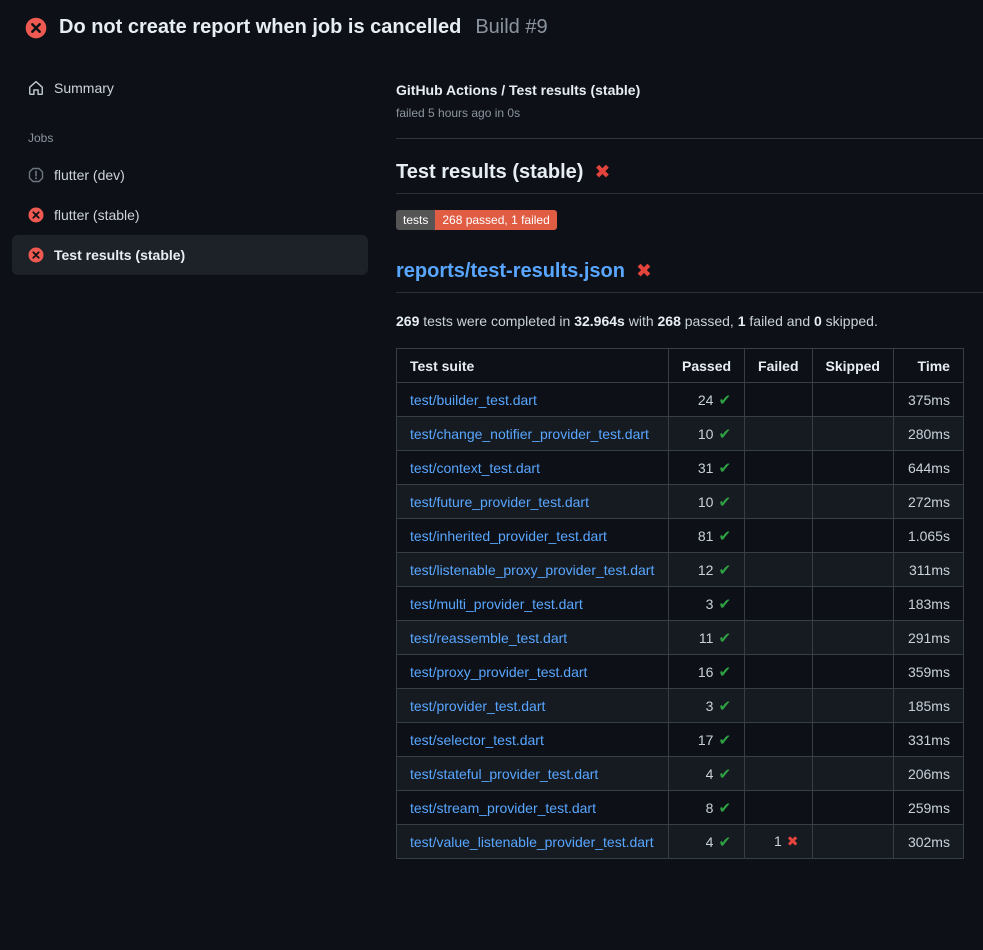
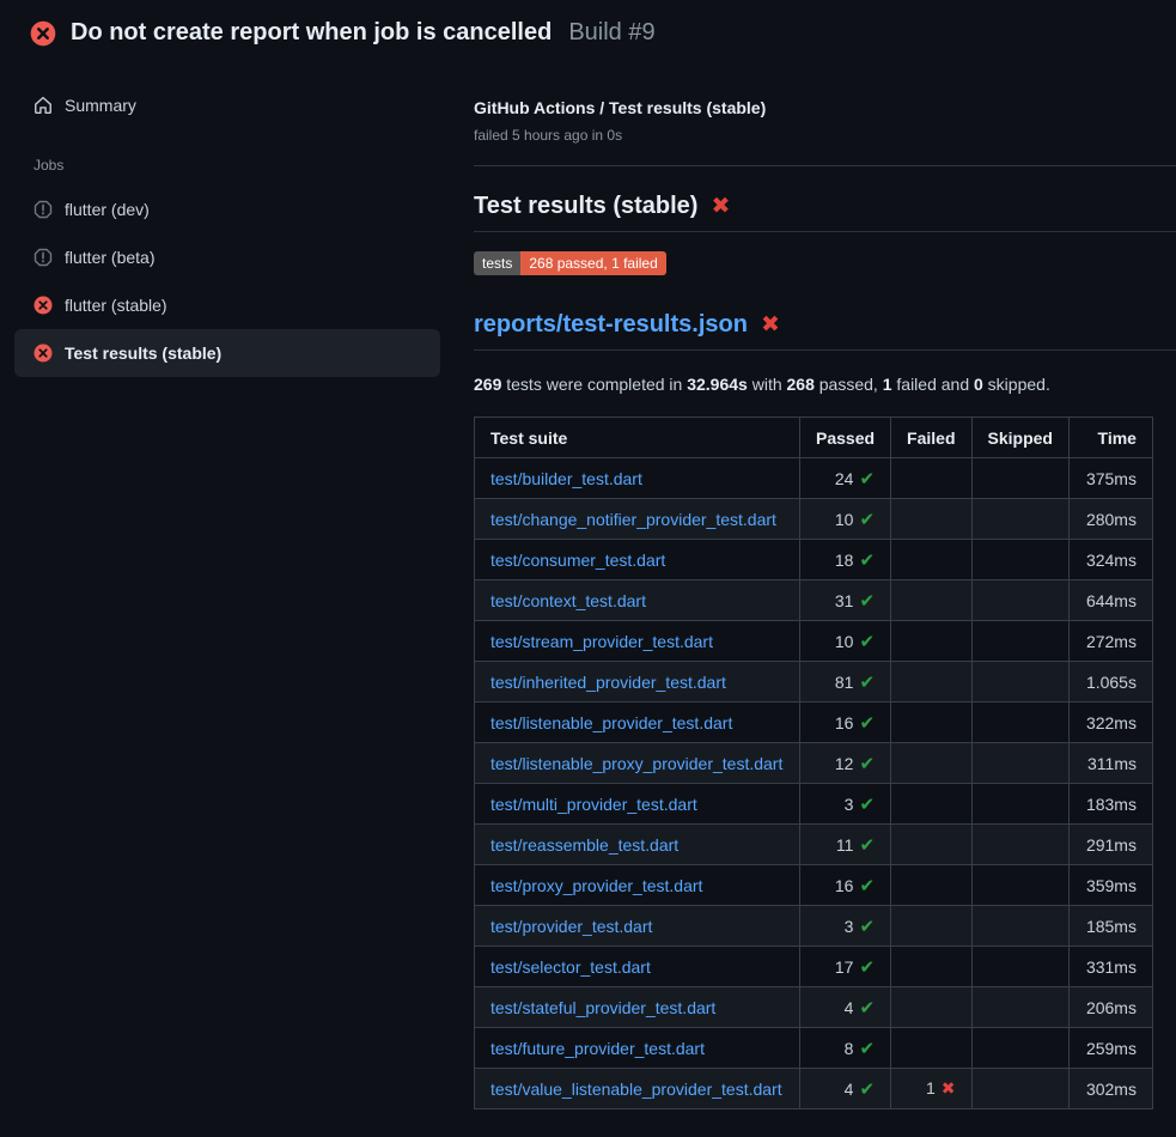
  Do not create report when job is cancelled
  Build #9
  Summary
  Jobs
  flutter (dev)
+ flutter (beta)
  flutter (stable)
  Test results (stable)
  GitHub Actions / Test results (stable)
  failed 5 hours ago in 0s
  Test results (stable)
  ✖
  tests
  268 passed, 1 failed
  reports/test-results.json
  ✖
  269 tests were completed in 32.964s with 268 passed, 1 failed and 0 skipped.
  Test suite	Passed	Failed	Skipped	Time
  test/builder_test.dart	24 ✔			375ms
  test/change_notifier_provider_test.dart	10 ✔			280ms
+ test/consumer_test.dart	18 ✔			324ms
  test/context_test.dart	31 ✔			644ms
- test/future_provider_test.dart	10 ✔			272ms
+ test/stream_provider_test.dart	10 ✔			272ms
  test/inherited_provider_test.dart	81 ✔			1.065s
+ test/listenable_provider_test.dart	16 ✔			322ms
  test/listenable_proxy_provider_test.dart	12 ✔			311ms
  test/multi_provider_test.dart	3 ✔			183ms
  test/reassemble_test.dart	11 ✔			291ms
  test/proxy_provider_test.dart	16 ✔			359ms
  test/provider_test.dart	3 ✔			185ms
  test/selector_test.dart	17 ✔			331ms
  test/stateful_provider_test.dart	4 ✔			206ms
- test/stream_provider_test.dart	8 ✔			259ms
+ test/future_provider_test.dart	8 ✔			259ms
  test/value_listenable_provider_test.dart	4 ✔	1 ✖		302ms
